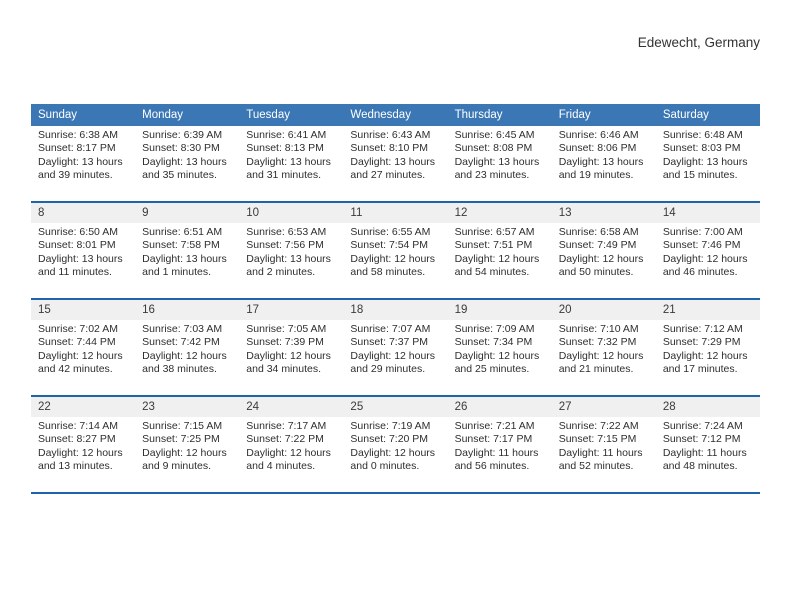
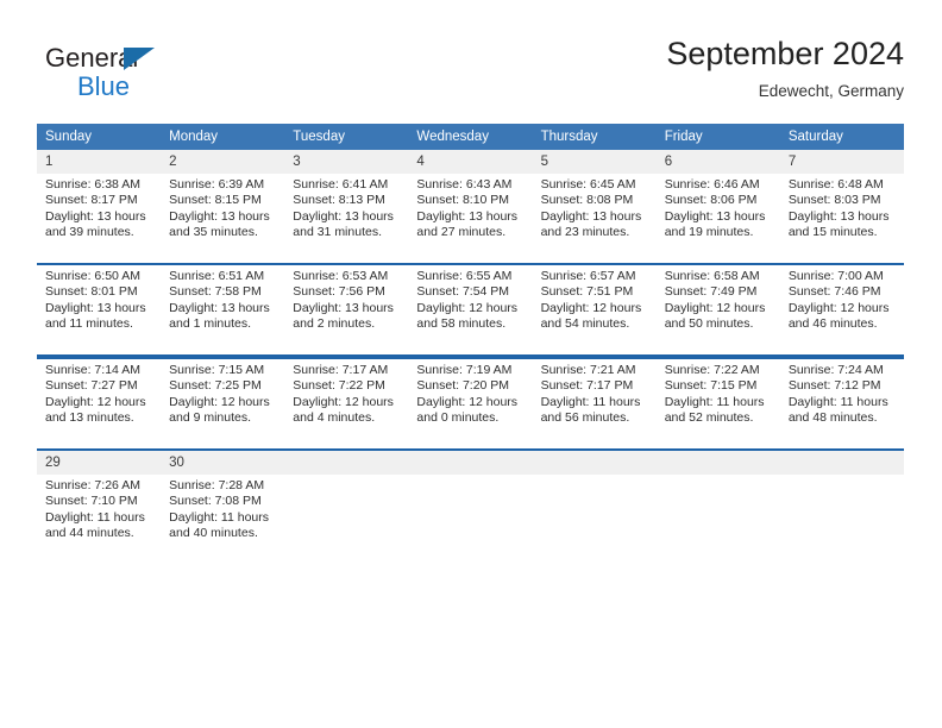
+ General
+ Blue
+ September 2024
  Edewecht, Germany
  Sunday	Monday	Tuesday	Wednesday	Thursday	Friday	Saturday
+ 1	2	3	4	5	6	7
- Sunrise: 6:38 AMSunset: 8:17 PMDaylight: 13 hoursand 39 minutes.	Sunrise: 6:39 AMSunset: 8:30 PMDaylight: 13 hoursand 35 minutes.	Sunrise: 6:41 AMSunset: 8:13 PMDaylight: 13 hoursand 31 minutes.	Sunrise: 6:43 AMSunset: 8:10 PMDaylight: 13 hoursand 27 minutes.	Sunrise: 6:45 AMSunset: 8:08 PMDaylight: 13 hoursand 23 minutes.	Sunrise: 6:46 AMSunset: 8:06 PMDaylight: 13 hoursand 19 minutes.	Sunrise: 6:48 AMSunset: 8:03 PMDaylight: 13 hoursand 15 minutes.
+ Sunrise: 6:38 AMSunset: 8:17 PMDaylight: 13 hoursand 39 minutes.	Sunrise: 6:39 AMSunset: 8:15 PMDaylight: 13 hoursand 35 minutes.	Sunrise: 6:41 AMSunset: 8:13 PMDaylight: 13 hoursand 31 minutes.	Sunrise: 6:43 AMSunset: 8:10 PMDaylight: 13 hoursand 27 minutes.	Sunrise: 6:45 AMSunset: 8:08 PMDaylight: 13 hoursand 23 minutes.	Sunrise: 6:46 AMSunset: 8:06 PMDaylight: 13 hoursand 19 minutes.	Sunrise: 6:48 AMSunset: 8:03 PMDaylight: 13 hoursand 15 minutes.
- 8	9	10	11	12	13	14
  Sunrise: 6:50 AMSunset: 8:01 PMDaylight: 13 hoursand 11 minutes.	Sunrise: 6:51 AMSunset: 7:58 PMDaylight: 13 hoursand 1 minutes.	Sunrise: 6:53 AMSunset: 7:56 PMDaylight: 13 hoursand 2 minutes.	Sunrise: 6:55 AMSunset: 7:54 PMDaylight: 12 hoursand 58 minutes.	Sunrise: 6:57 AMSunset: 7:51 PMDaylight: 12 hoursand 54 minutes.	Sunrise: 6:58 AMSunset: 7:49 PMDaylight: 12 hoursand 50 minutes.	Sunrise: 7:00 AMSunset: 7:46 PMDaylight: 12 hoursand 46 minutes.
- 15	16	17	18	19	20	21
- Sunrise: 7:02 AMSunset: 7:44 PMDaylight: 12 hoursand 42 minutes.	Sunrise: 7:03 AMSunset: 7:42 PMDaylight: 12 hoursand 38 minutes.	Sunrise: 7:05 AMSunset: 7:39 PMDaylight: 12 hoursand 34 minutes.	Sunrise: 7:07 AMSunset: 7:37 PMDaylight: 12 hoursand 29 minutes.	Sunrise: 7:09 AMSunset: 7:34 PMDaylight: 12 hoursand 25 minutes.	Sunrise: 7:10 AMSunset: 7:32 PMDaylight: 12 hoursand 21 minutes.	Sunrise: 7:12 AMSunset: 7:29 PMDaylight: 12 hoursand 17 minutes.
- 22	23	24	25	26	27	28
- Sunrise: 7:14 AMSunset: 8:27 PMDaylight: 12 hoursand 13 minutes.	Sunrise: 7:15 AMSunset: 7:25 PMDaylight: 12 hoursand 9 minutes.	Sunrise: 7:17 AMSunset: 7:22 PMDaylight: 12 hoursand 4 minutes.	Sunrise: 7:19 AMSunset: 7:20 PMDaylight: 12 hoursand 0 minutes.	Sunrise: 7:21 AMSunset: 7:17 PMDaylight: 11 hoursand 56 minutes.	Sunrise: 7:22 AMSunset: 7:15 PMDaylight: 11 hoursand 52 minutes.	Sunrise: 7:24 AMSunset: 7:12 PMDaylight: 11 hoursand 48 minutes.
+ Sunrise: 7:14 AMSunset: 7:27 PMDaylight: 12 hoursand 13 minutes.	Sunrise: 7:15 AMSunset: 7:25 PMDaylight: 12 hoursand 9 minutes.	Sunrise: 7:17 AMSunset: 7:22 PMDaylight: 12 hoursand 4 minutes.	Sunrise: 7:19 AMSunset: 7:20 PMDaylight: 12 hoursand 0 minutes.	Sunrise: 7:21 AMSunset: 7:17 PMDaylight: 11 hoursand 56 minutes.	Sunrise: 7:22 AMSunset: 7:15 PMDaylight: 11 hoursand 52 minutes.	Sunrise: 7:24 AMSunset: 7:12 PMDaylight: 11 hoursand 48 minutes.
+ 29	30
+ Sunrise: 7:26 AMSunset: 7:10 PMDaylight: 11 hoursand 44 minutes.	Sunrise: 7:28 AMSunset: 7:08 PMDaylight: 11 hoursand 40 minutes.
